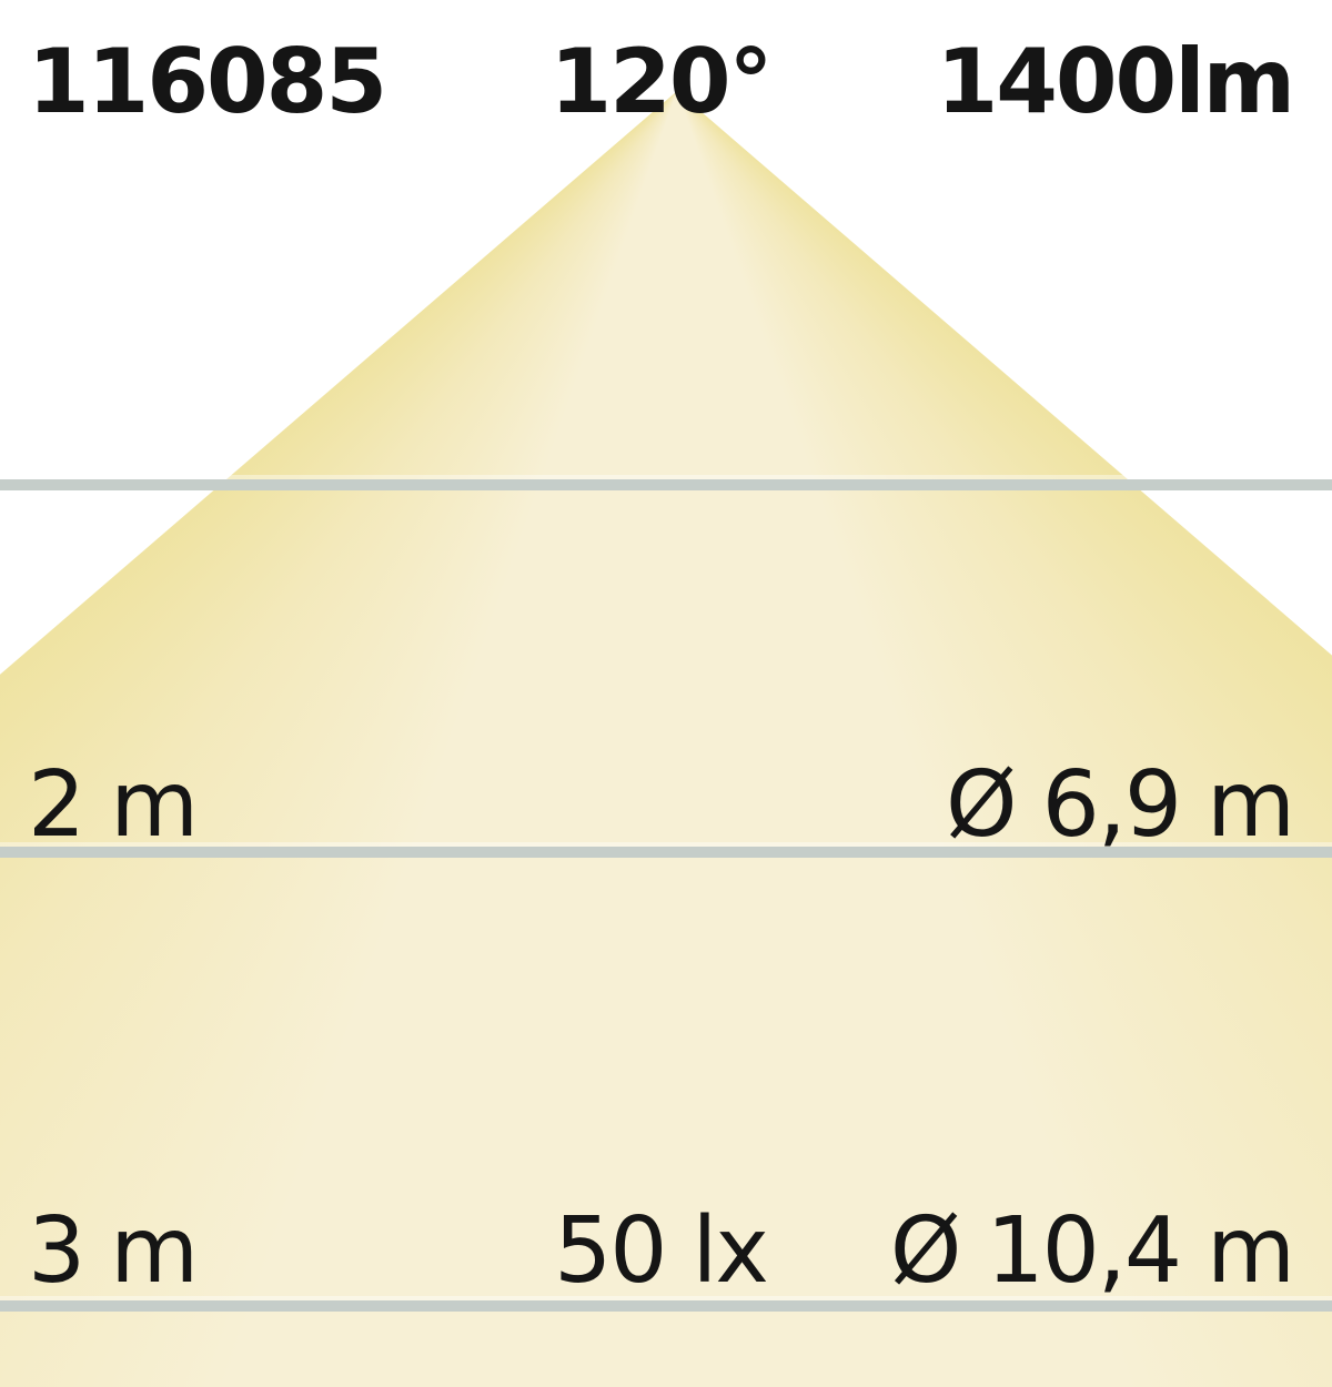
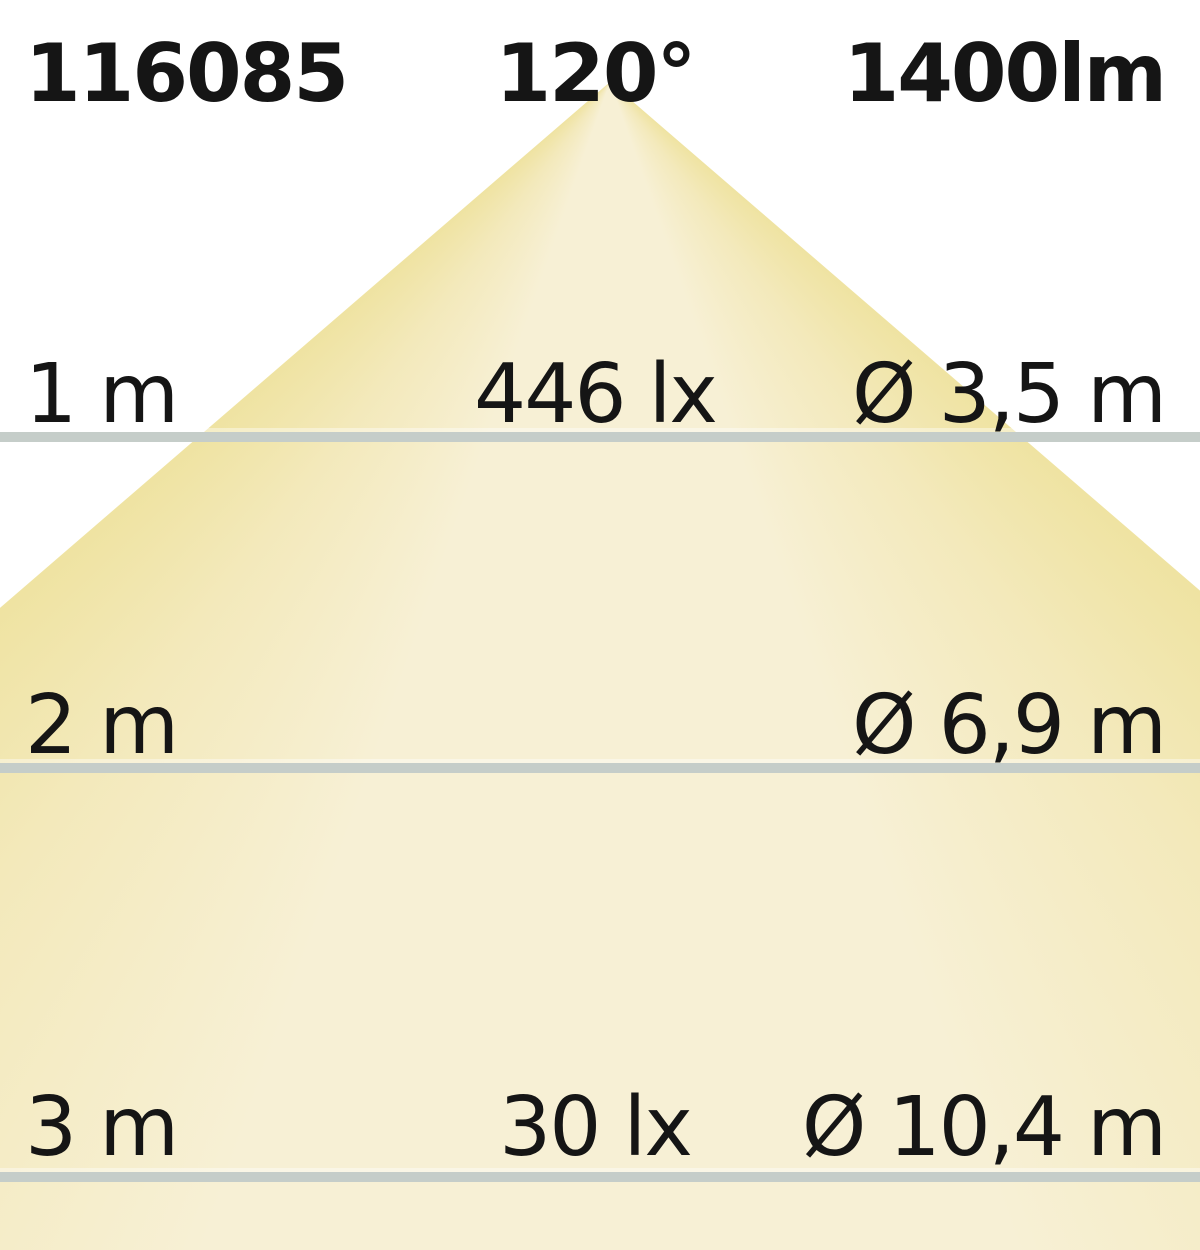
  116085
  120°
  1400lm
+ 1 m
+ 446 lx
+ Ø 3,5 m
  2 m
  Ø 6,9 m
  3 m
- 50 lx
+ 30 lx
  Ø 10,4 m
